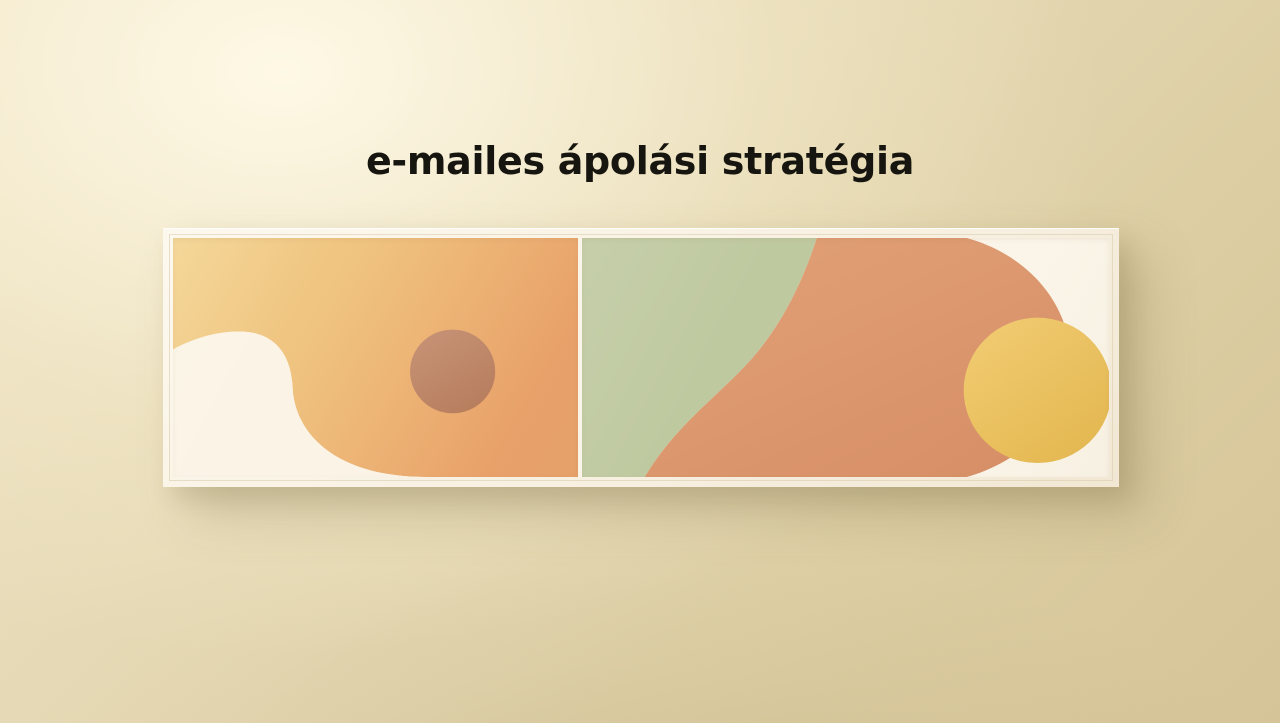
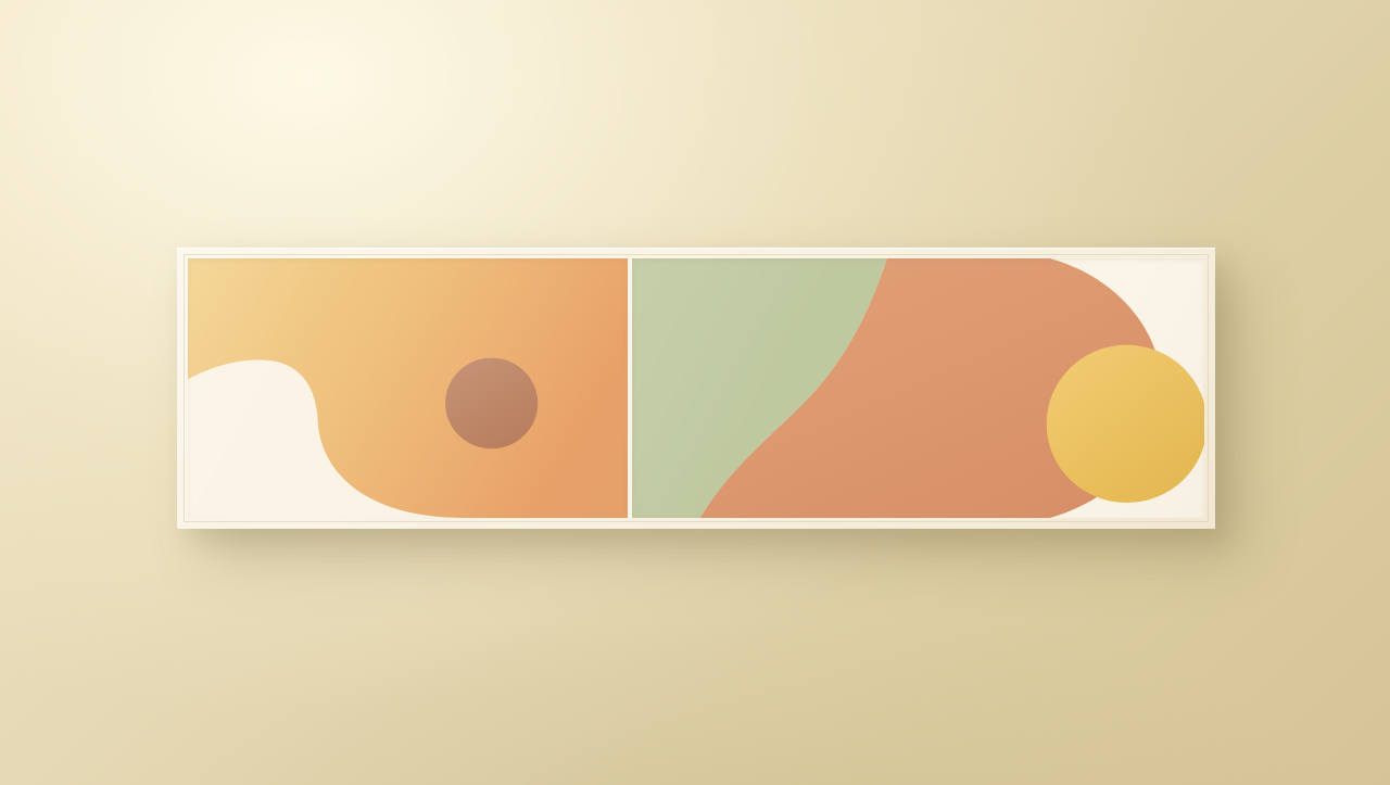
- e-mailes ápolási stratégia
